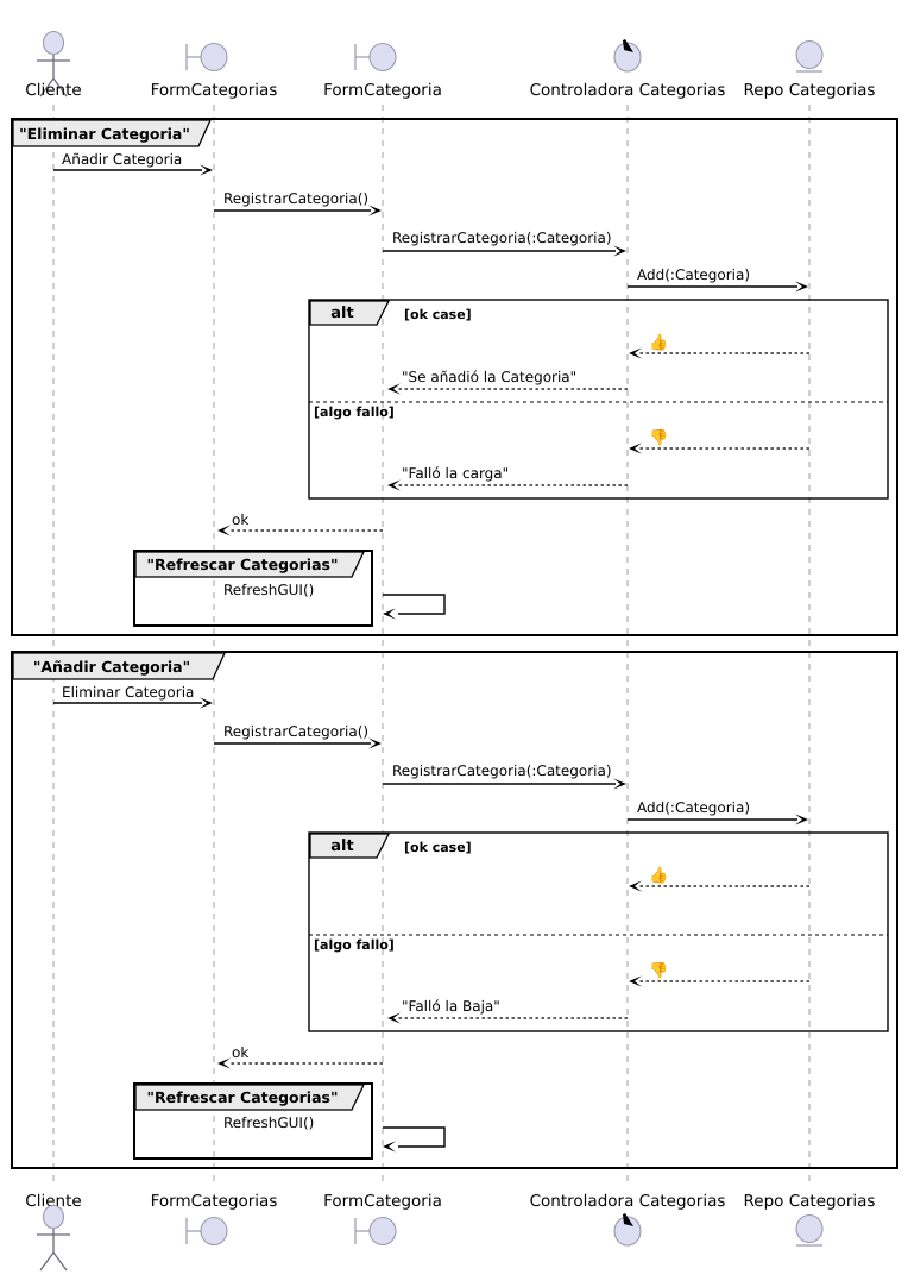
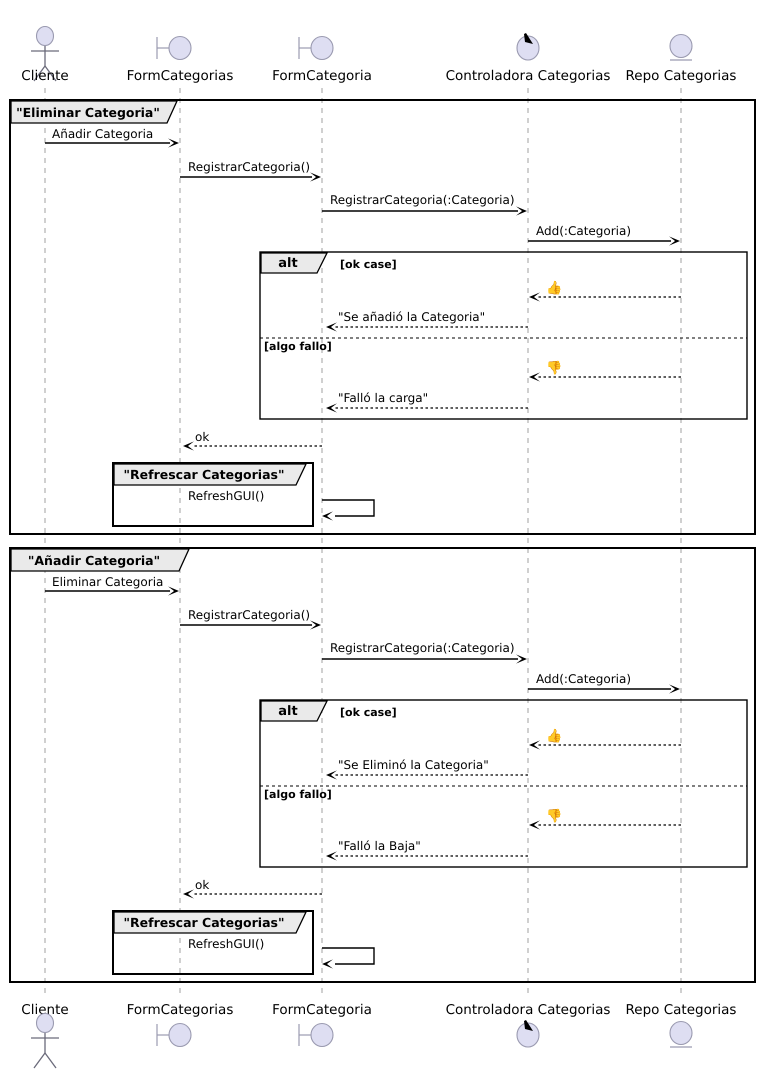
  "Eliminar Categoria"
  alt
  [ok case]
  [algo fallo]
  "Refrescar Categorias"
  "Añadir Categoria"
  alt
  [ok case]
  [algo fallo]
  "Refrescar Categorias"
  Añadir Categoria
  RegistrarCategoria()
  RegistrarCategoria(:Categoria)
  Add(:Categoria)
  👍
  "Se añadió la Categoria"
  👎
  "Falló la carga"
  ok
  RefreshGUI()
  Eliminar Categoria
  RegistrarCategoria()
  RegistrarCategoria(:Categoria)
  Add(:Categoria)
  👍
+ "Se Eliminó la Categoria"
  👎
  "Falló la Baja"
  ok
  RefreshGUI()
  Cliente
  FormCategorias
  FormCategoria
  Controladora Categorias
  Repo Categorias
  Cliente
  FormCategorias
  FormCategoria
  Controladora Categorias
  Repo Categorias
